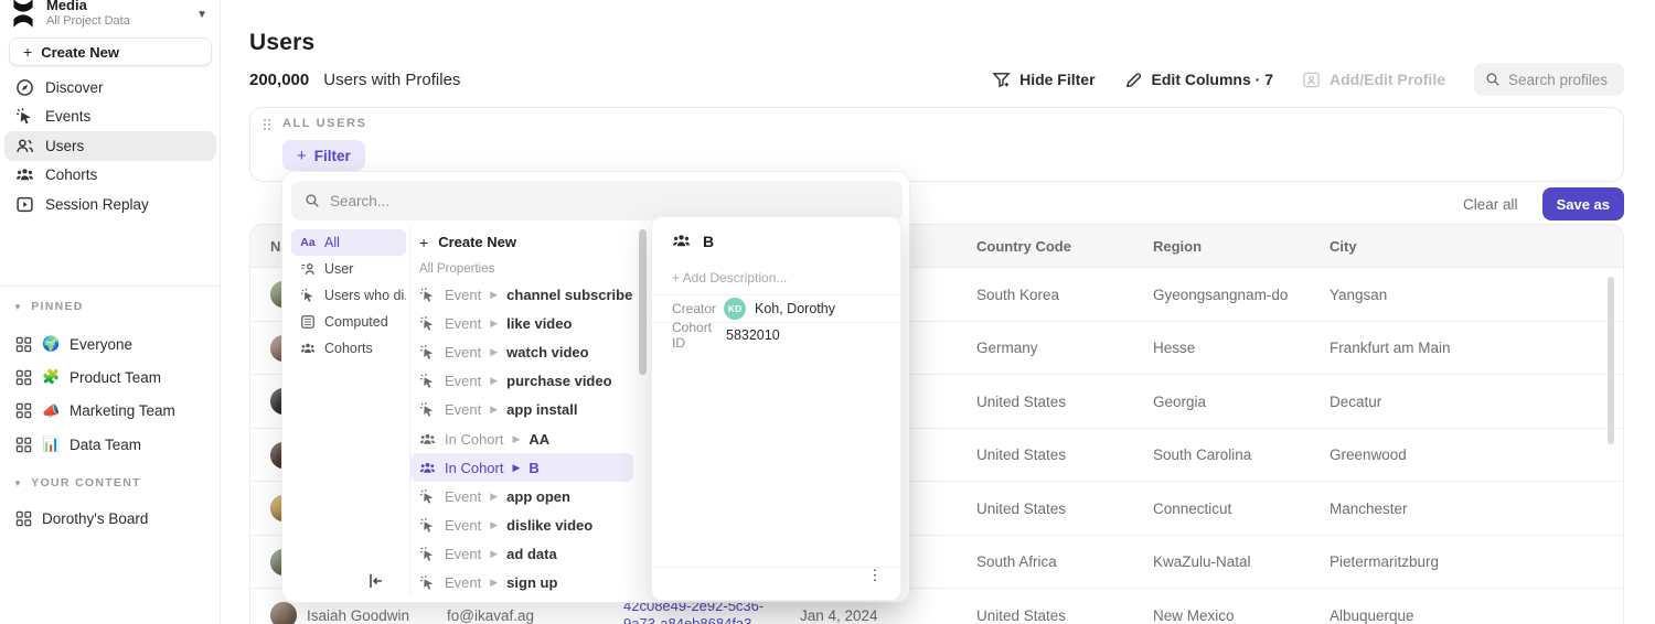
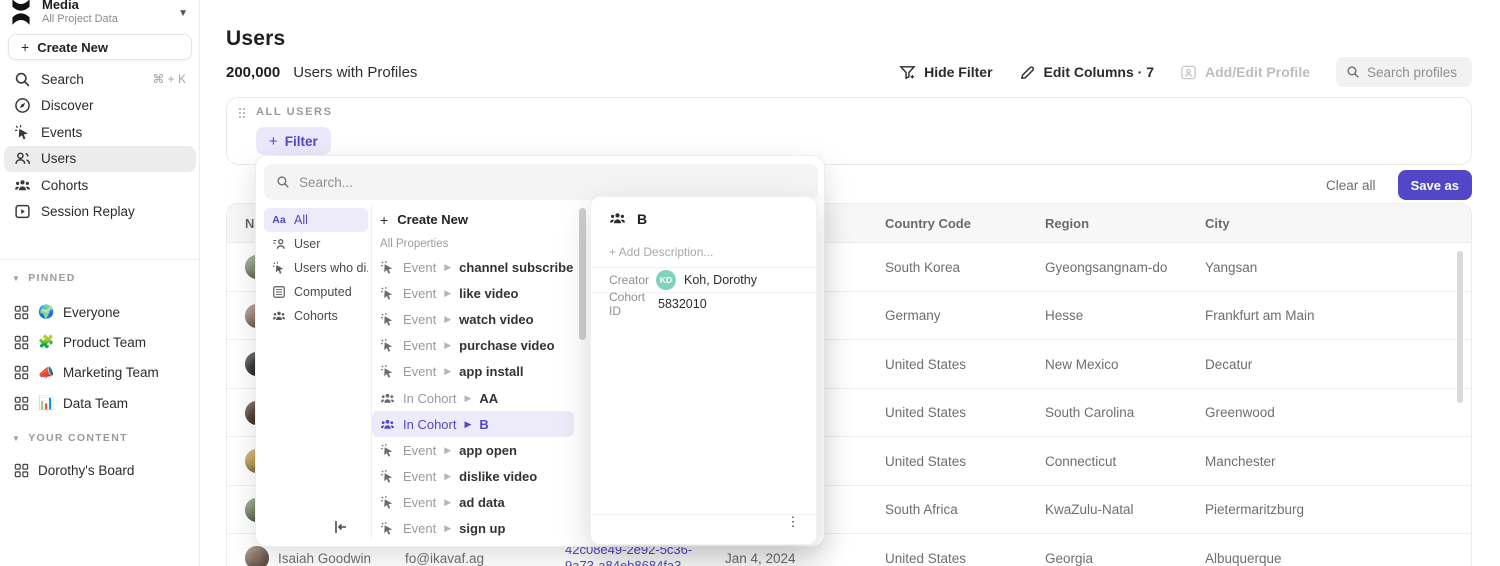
  Media
  All Project Data
  ▼
  +
  Create New
+ Search
+ ⌘ + K
  Discover
  Events
  Users
  Cohorts
  Session Replay
  ▼
  PINNED
  🌍
  Everyone
  🧩
  Product Team
  📣
  Marketing Team
  📊
  Data Team
  ▼
  YOUR CONTENT
  Dorothy's Board
  Users
  200,000
  Users with Profiles
  Hide Filter
  Edit Columns · 7
  Add/Edit Profile
  Search profiles
  ALL USERS
  +
  Filter
  Clear all
  Save as
  Country Code
  Region
  City
  South Korea
  Gyeongsangnam-do
  Yangsan
  Germany
  Hesse
  Frankfurt am Main
  United States
- Georgia
+ New Mexico
  Decatur
  United States
  South Carolina
  Greenwood
  United States
  Connecticut
  Manchester
  South Africa
  KwaZulu-Natal
  Pietermaritzburg
  Isaiah Goodwin
  fo@ikavaf.ag
  42c08e49-2e92-5c36-
  Jan 4, 2024
  United States
- New Mexico
+ Georgia
  Albuquerque
  Search...
  Aa
  All
  User
  Users who di.
  Computed
  Cohorts
  +
  Create New
  All Properties
  Event
  ▶
  channel subscribe
  Event
  ▶
  like video
  Event
  ▶
  watch video
  Event
  ▶
  purchase video
  Event
  ▶
  app install
  In Cohort
  ▶
  AA
  In Cohort
  ▶
  B
  Event
  ▶
  app open
  Event
  ▶
  dislike video
  Event
  ▶
  ad data
  Event
  ▶
  sign up
  B
  + Add Description...
  Creator
  KD
  Koh, Dorothy
  Cohort ID
  5832010
  ⋮
